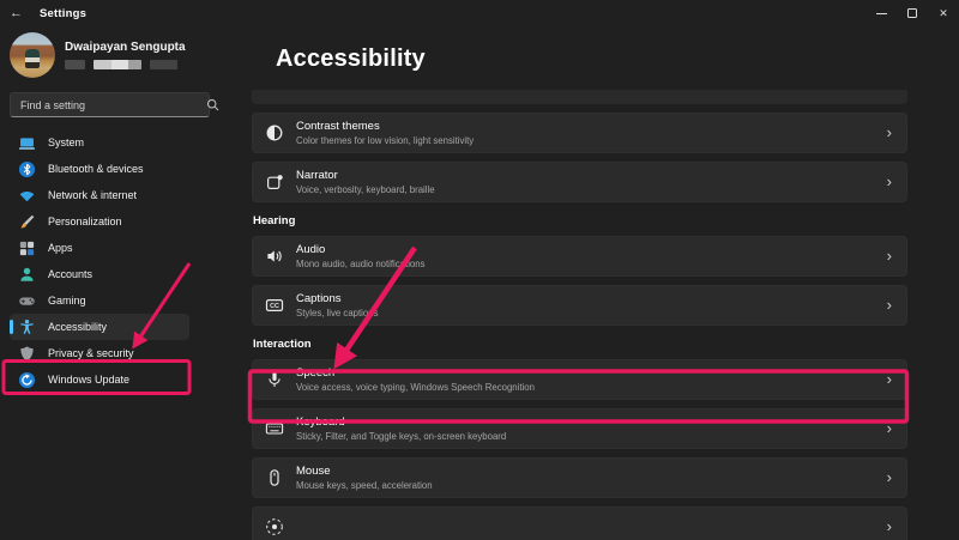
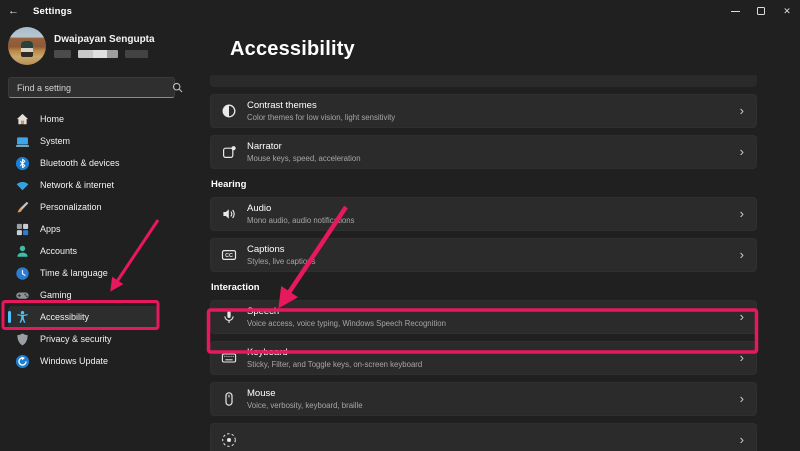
  ←
  Settings
  ✕
  Dwaipayan Sengupta
  Find a setting
+ Home
  System
  Bluetooth & devices
  Network & internet
  Personalization
  Apps
  Accounts
+ Time & language
  Gaming
  Accessibility
  Privacy & security
  Windows Update
  Accessibility
  Contrast themes
  Color themes for low vision, light sensitivity
  ›
  Narrator
- Voice, verbosity, keyboard, braille
+ Mouse keys, speed, acceleration
  ›
  Hearing
  Audio
  Mono audio, audio notificions
  ›
  Captions
  Styles, live captios
  ›
  Interaction
  Voice access, voice typing, Windows Speech Recognition
  ›
  Sticky, Filter, and Toggle keys, on-screen keyboard
  ›
  Mouse
- Mouse keys, speed, acceleration
+ Voice, verbosity, keyboard, braille
  ›
  ›
